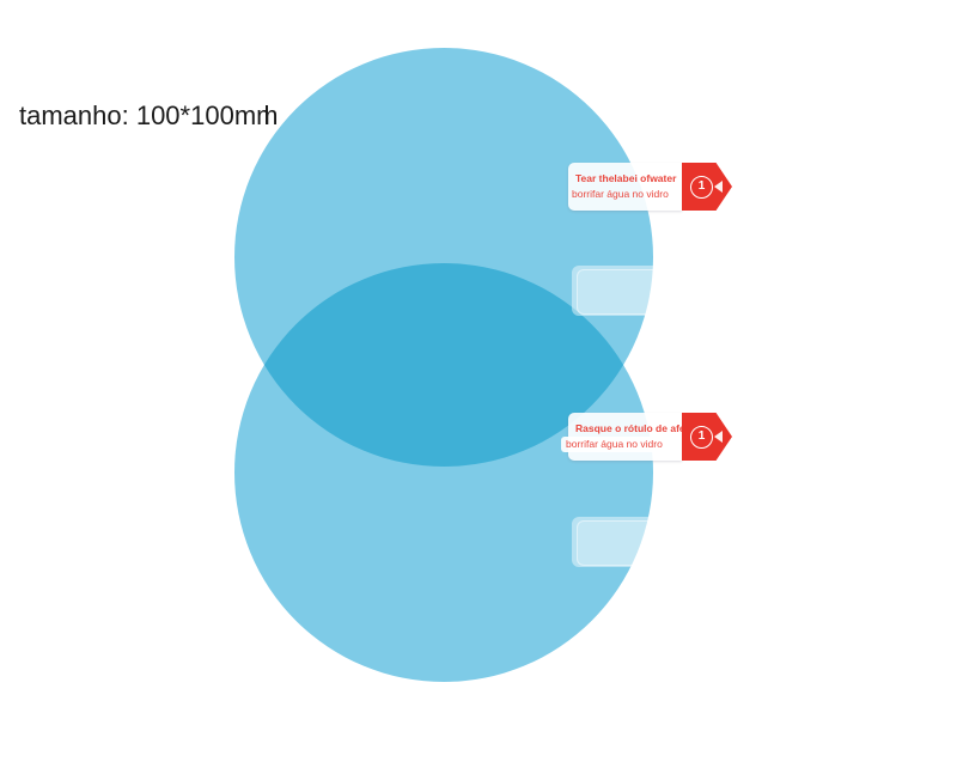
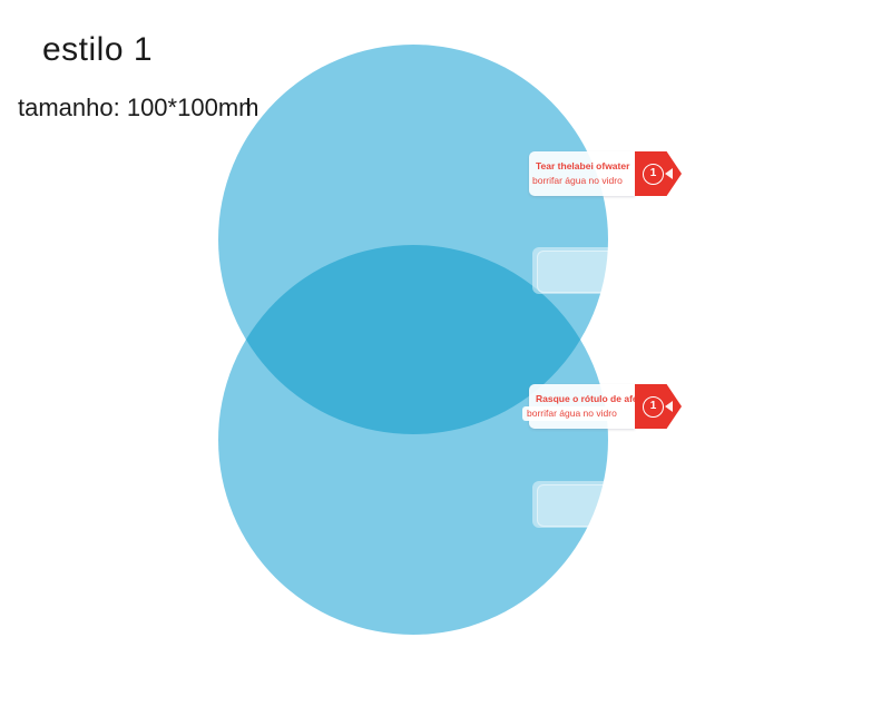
+ estilo 1
  tamanho: 100*100m
  Tear thelabei ofwater
  borrifar água no vidro
  1
  Rasque o rótulo de af
  borrifar água no vidro
  1
